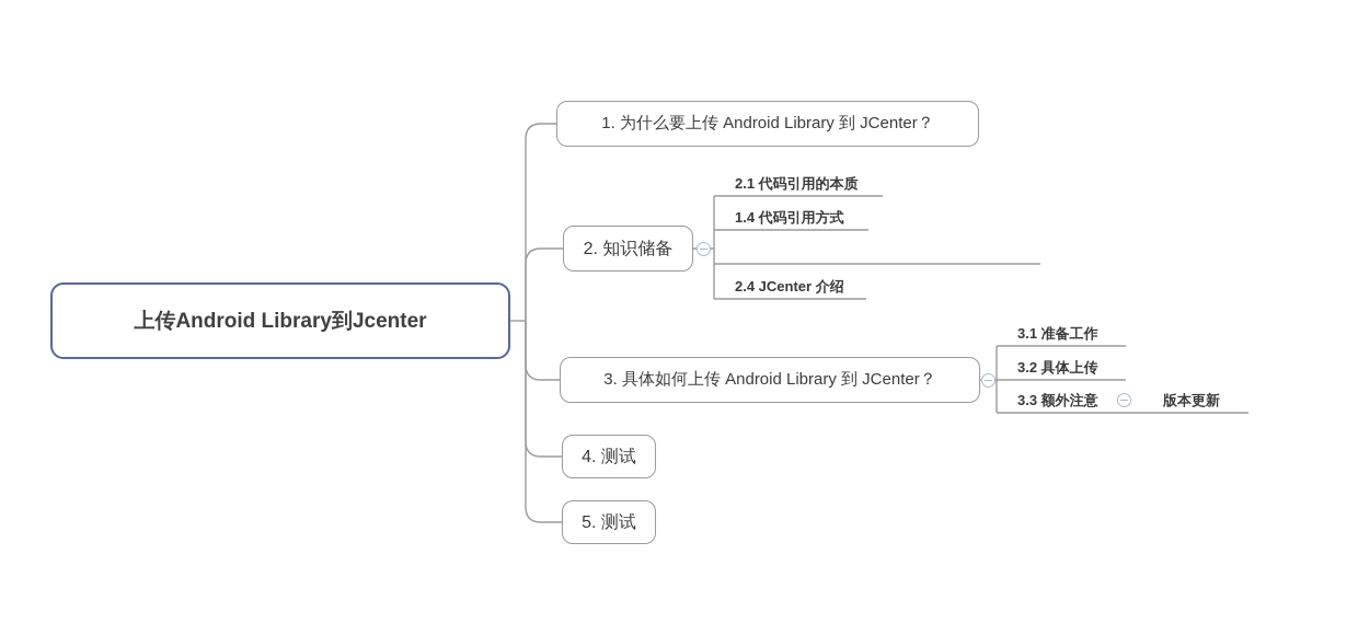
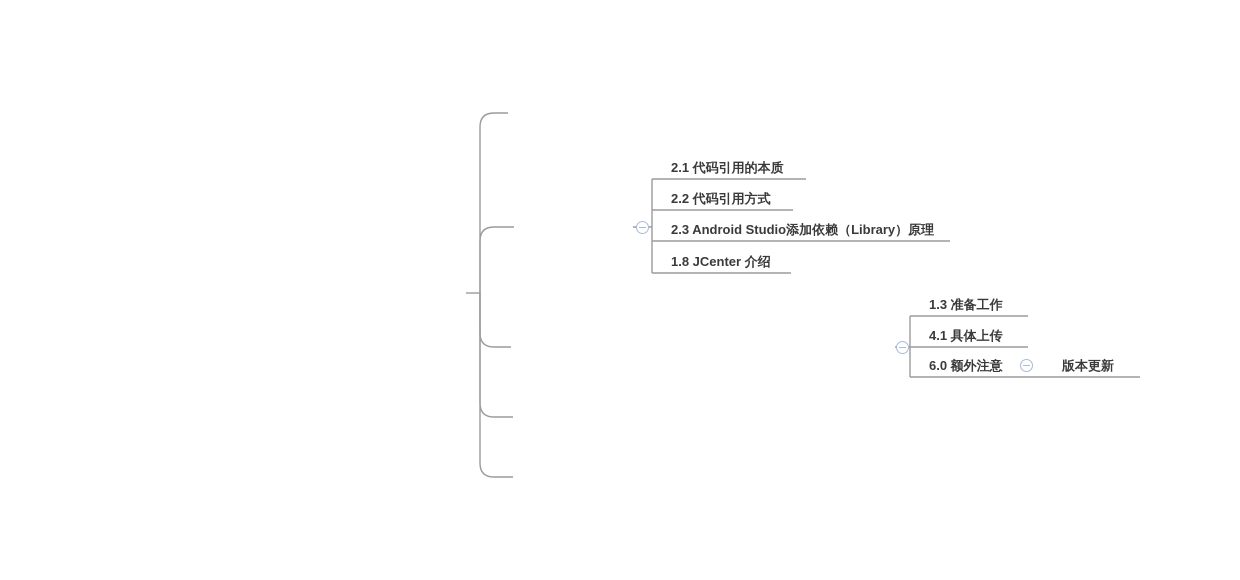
- 上传Android Library到Jcenter
- 1. 为什么要上传 Android Library 到 JCenter？
- 2. 知识储备
- 3. 具体如何上传 Android Library 到 JCenter？
- 4. 测试
- 5. 测试
  2.1 代码引用的本质
- 1.4 代码引用方式
+ 2.2 代码引用方式
+ 2.3 Android Studio添加依赖（Library）原理
- 2.4 JCenter 介绍
+ 1.8 JCenter 介绍
- 3.1 准备工作
+ 1.3 准备工作
- 3.2 具体上传
+ 4.1 具体上传
- 3.3 额外注意
+ 6.0 额外注意
  版本更新
